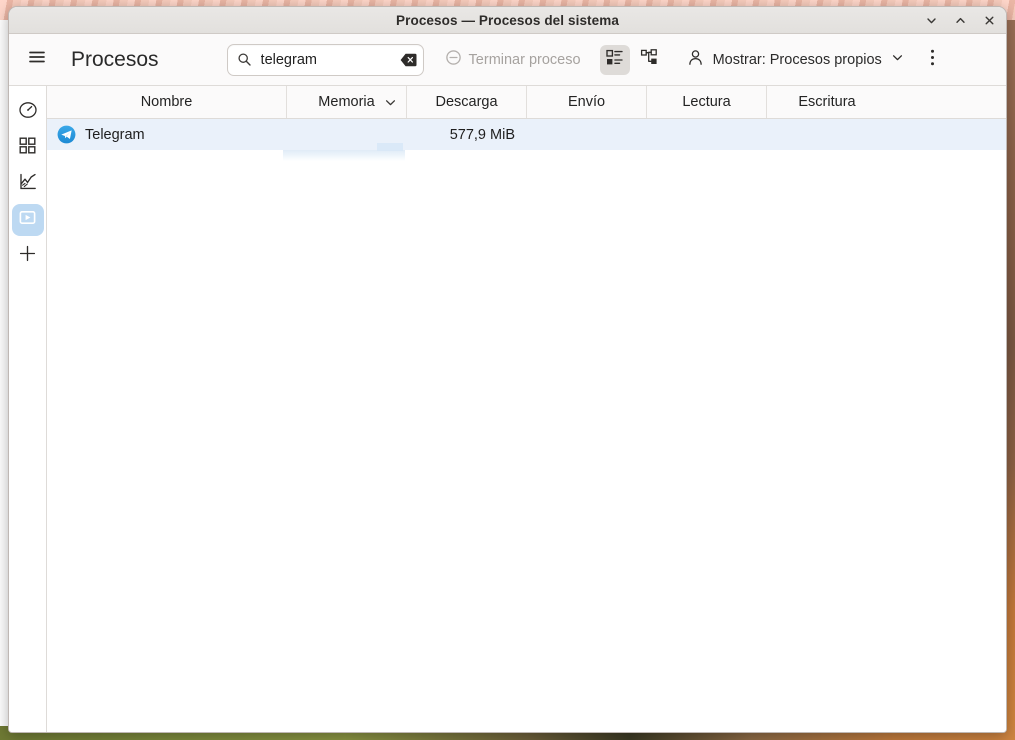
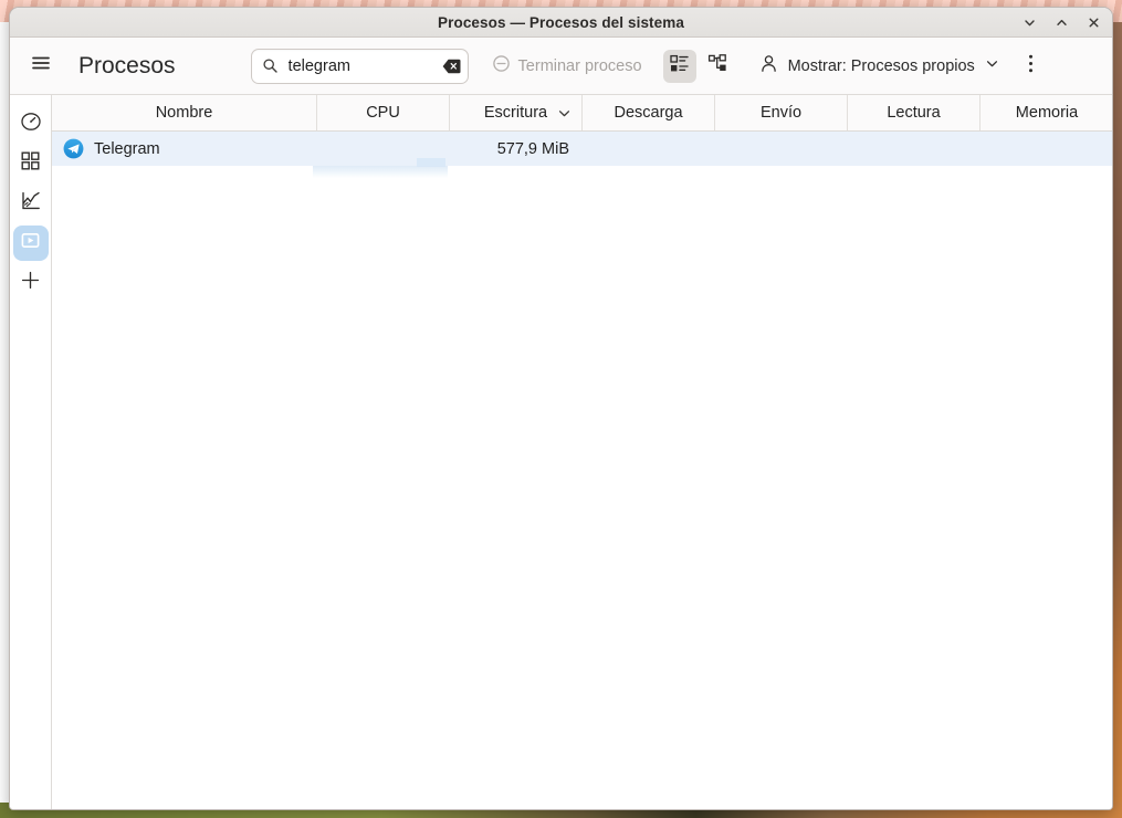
  Procesos — Procesos del sistema
  Procesos
  telegram
  Terminar proceso
  Mostrar: Procesos propios
  Nombre
+ CPU
- Memoria
+ Escritura
  Descarga
  Envío
  Lectura
- Escritura
+ Memoria
  Telegram
  577,9 MiB
